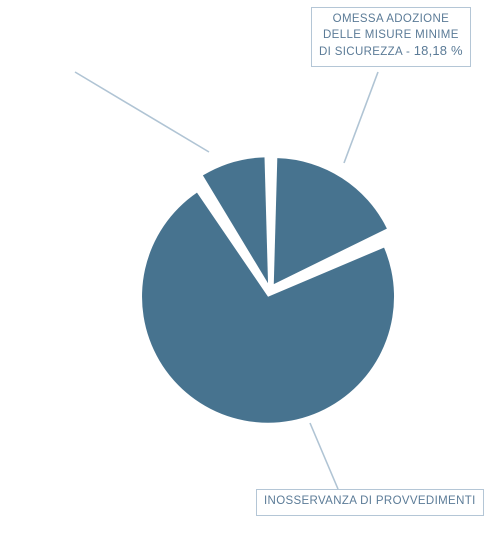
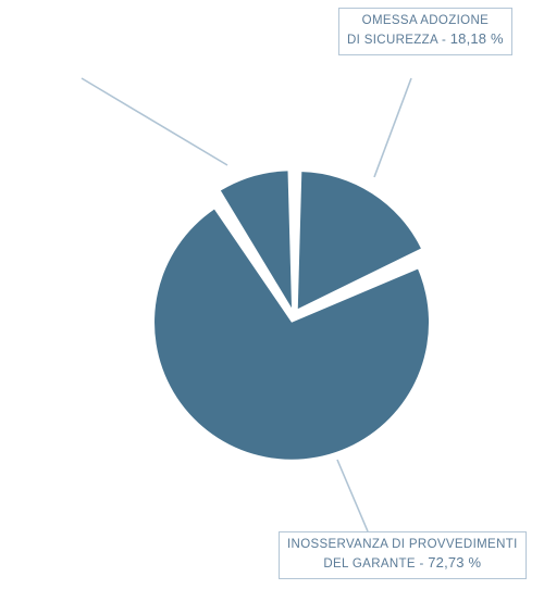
  OMESSA ADOZIONE
- DELLE MISURE MINIME
  DI SICUREZZA - 18,18 %
  INOSSERVANZA DI PROVVEDIMENTI
+ DEL GARANTE - 72,73 %
